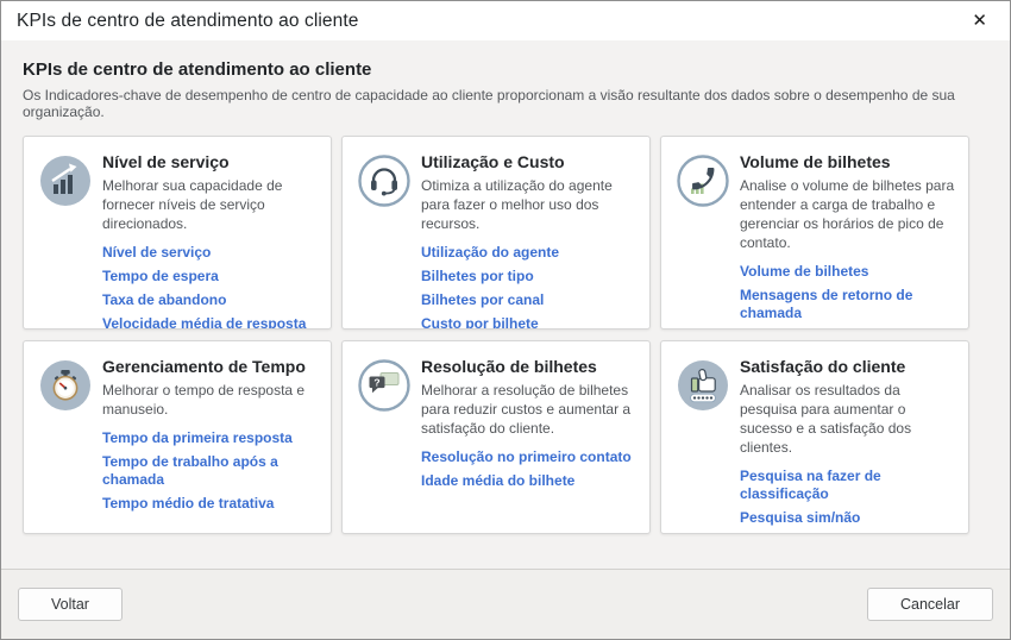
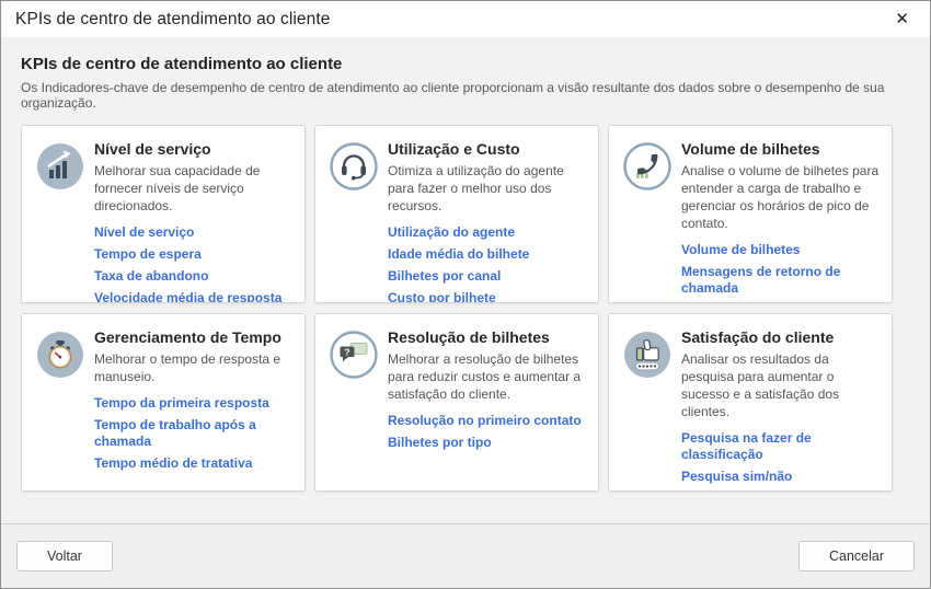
  KPIs de centro de atendimento ao cliente
  ✕
  KPIs de centro de atendimento ao cliente
- Os Indicadores-chave de desempenho de centro de capacidade ao cliente proporcionam a visão resultante dos dados sobre o desempenho de sua organização.
+ Os Indicadores-chave de desempenho de centro de atendimento ao cliente proporcionam a visão resultante dos dados sobre o desempenho de sua organização.
  Nível de serviço
  Melhorar sua capacidade de fornecer níveis de serviço direcionados.
  Nível de serviço
  Tempo de espera
  Taxa de abandono
  Velocidade média de resposta
  Utilização e Custo
  Otimiza a utilização do agente para fazer o melhor uso dos recursos.
  Utilização do agente
- Bilhetes por tipo
+ Idade média do bilhete
  Bilhetes por canal
  Custo por bilhete
  Volume de bilhetes
  Analise o volume de bilhetes para entender a carga de trabalho e gerenciar os horários de pico de contato.
  Volume de bilhetes
  Mensagens de retorno de chamada
  Gerenciamento de Tempo
  Melhorar o tempo de resposta e manuseio.
  Tempo da primeira resposta
  Tempo de trabalho após a chamada
  Tempo médio de tratativa
  ?
  Resolução de bilhetes
  Melhorar a resolução de bilhetes para reduzir custos e aumentar a satisfação do cliente.
  Resolução no primeiro contato
- Idade média do bilhete
+ Bilhetes por tipo
  Satisfação do cliente
  Analisar os resultados da pesquisa para aumentar o sucesso e a satisfação dos clientes.
  Pesquisa na fazer de classificação
  Pesquisa sim/não
  Voltar
  Cancelar
